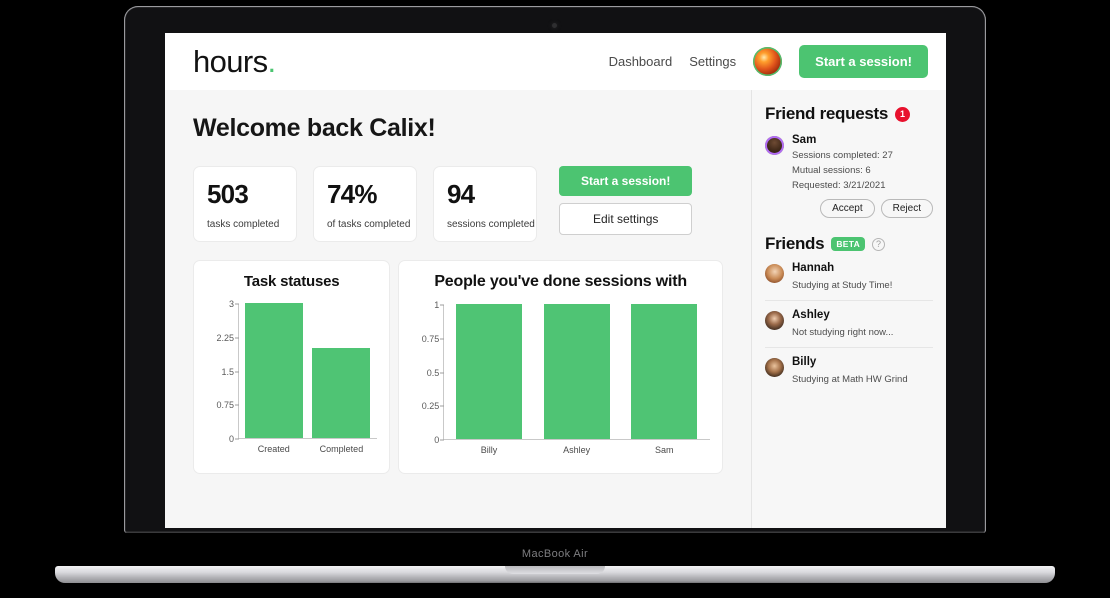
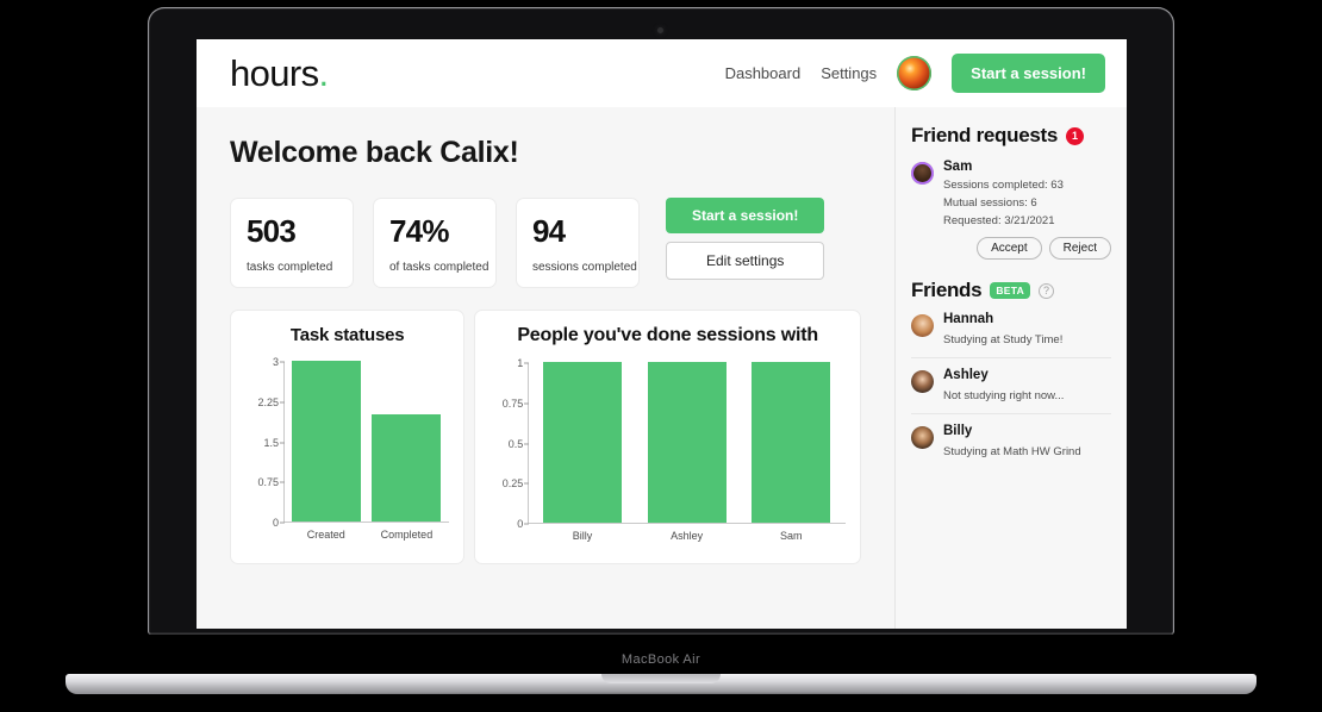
  MacBook Air
  hours.
  Dashboard
  Settings
  Start a session!
  Welcome back Calix!
  503
  tasks completed
  74%
  of tasks completed
  94
  sessions completed
  Start a session!
  Edit settings
  Task statuses
  0
  0.75
  1.5
  2.25
  3
  Created
  Completed
  People you've done sessions with
  0
  0.25
  0.5
  0.75
  1
  Billy
  Ashley
  Sam
  Friend requests
  1
  Sam
- Sessions completed: 27
+ Sessions completed: 63
  Mutual sessions: 6
  Requested: 3/21/2021
  Accept
  Reject
  Friends
  BETA
  ?
  Hannah
  Studying at Study Time!
  Ashley
  Not studying right now...
  Billy
  Studying at Math HW Grind
